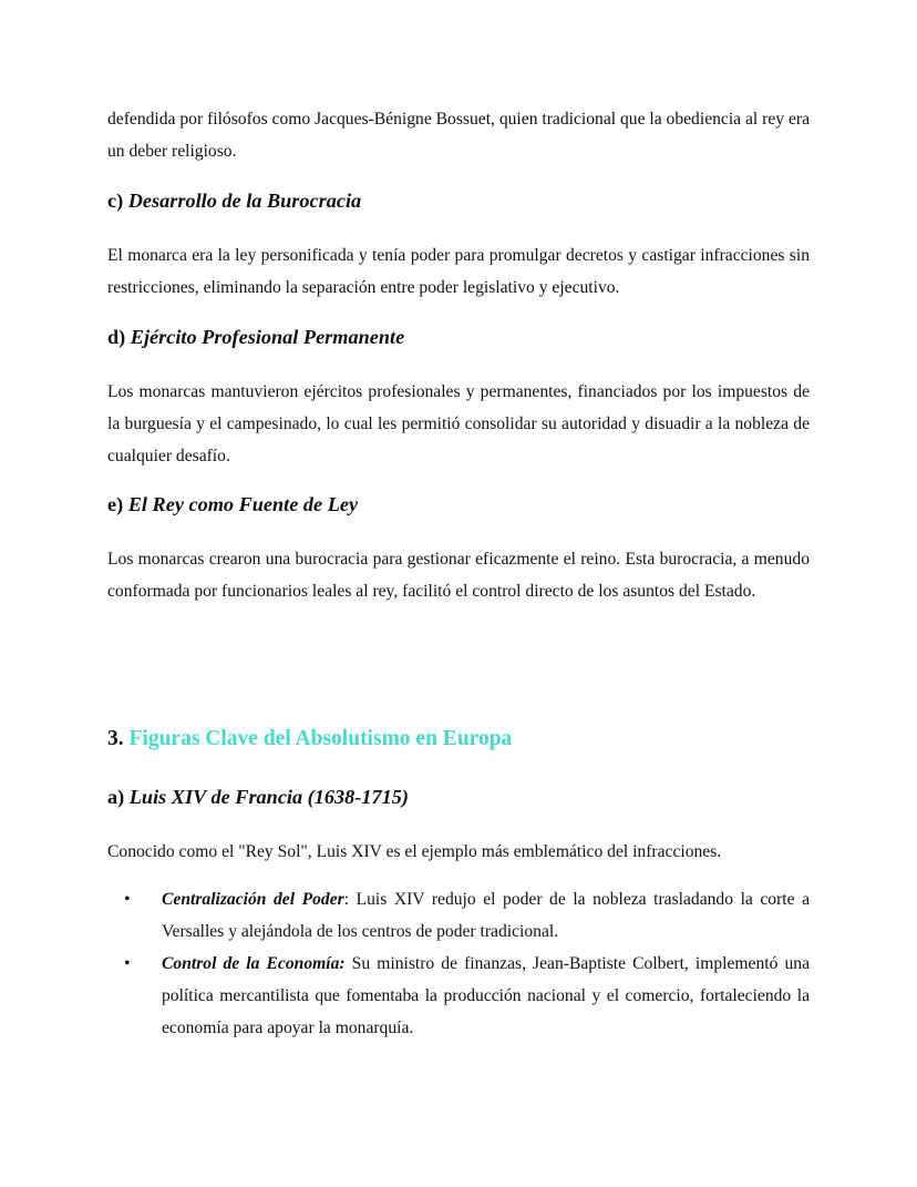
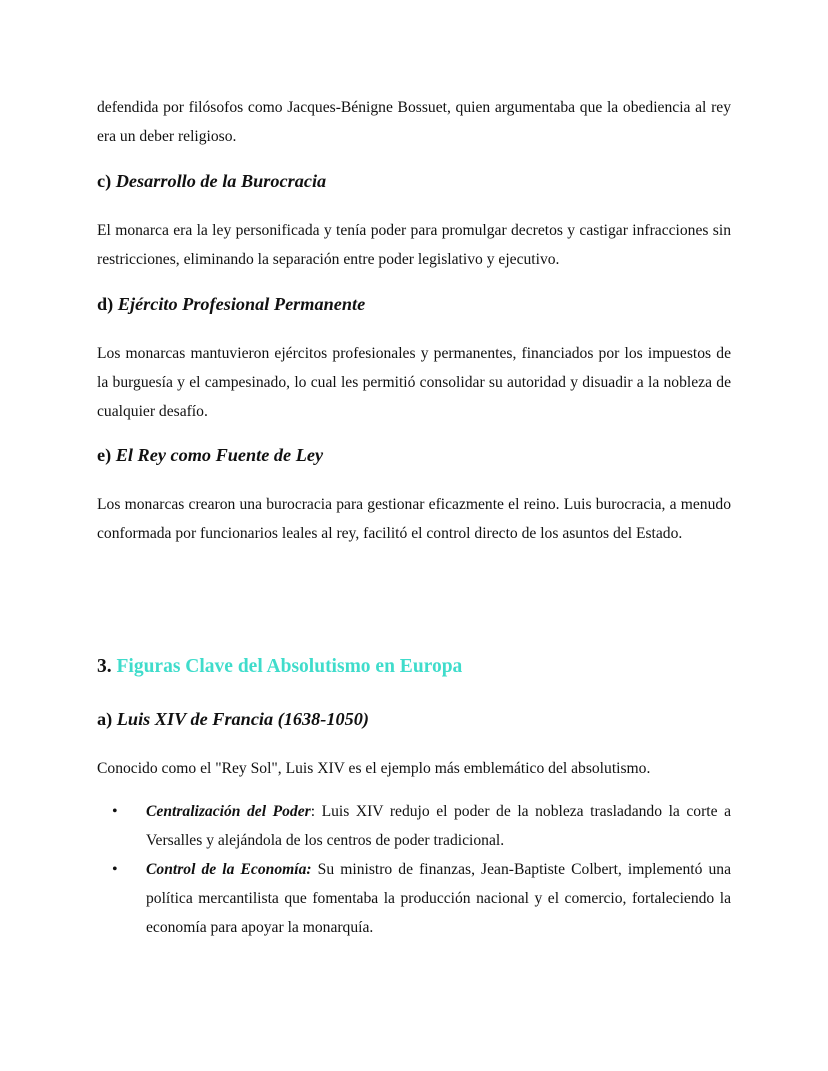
- defendida por filósofos como Jacques-Bénigne Bossuet, quien tradicional que la obediencia al rey era un deber religioso.
+ defendida por filósofos como Jacques-Bénigne Bossuet, quien argumentaba que la obediencia al rey era un deber religioso.
  c) Desarrollo de la Burocracia
  El monarca era la ley personificada y tenía poder para promulgar decretos y castigar infracciones sin restricciones, eliminando la separación entre poder legislativo y ejecutivo.
  d) Ejército Profesional Permanente
  Los monarcas mantuvieron ejércitos profesionales y permanentes, financiados por los impuestos de la burguesía y el campesinado, lo cual les permitió consolidar su autoridad y disuadir a la nobleza de cualquier desafío.
  e) El Rey como Fuente de Ley
- Los monarcas crearon una burocracia para gestionar eficazmente el reino. Esta burocracia, a menudo conformada por funcionarios leales al rey, facilitó el control directo de los asuntos del Estado.
+ Los monarcas crearon una burocracia para gestionar eficazmente el reino. Luis burocracia, a menudo conformada por funcionarios leales al rey, facilitó el control directo de los asuntos del Estado.
  3. Figuras Clave del Absolutismo en Europa
- a) Luis XIV de Francia (1638-1715)
+ a) Luis XIV de Francia (1638-1050)
- Conocido como el "Rey Sol", Luis XIV es el ejemplo más emblemático del infracciones.
+ Conocido como el "Rey Sol", Luis XIV es el ejemplo más emblemático del absolutismo.
  •
  Centralización del Poder: Luis XIV redujo el poder de la nobleza trasladando la corte a Versalles y alejándola de los centros de poder tradicional.
  •
  Control de la Economía: Su ministro de finanzas, Jean-Baptiste Colbert, implementó una política mercantilista que fomentaba la producción nacional y el comercio, fortaleciendo la economía para apoyar la monarquía.
